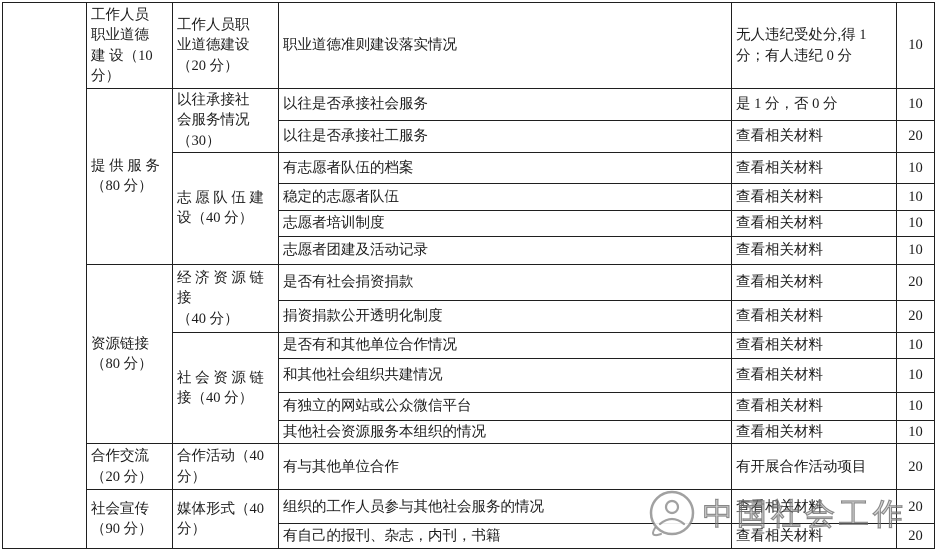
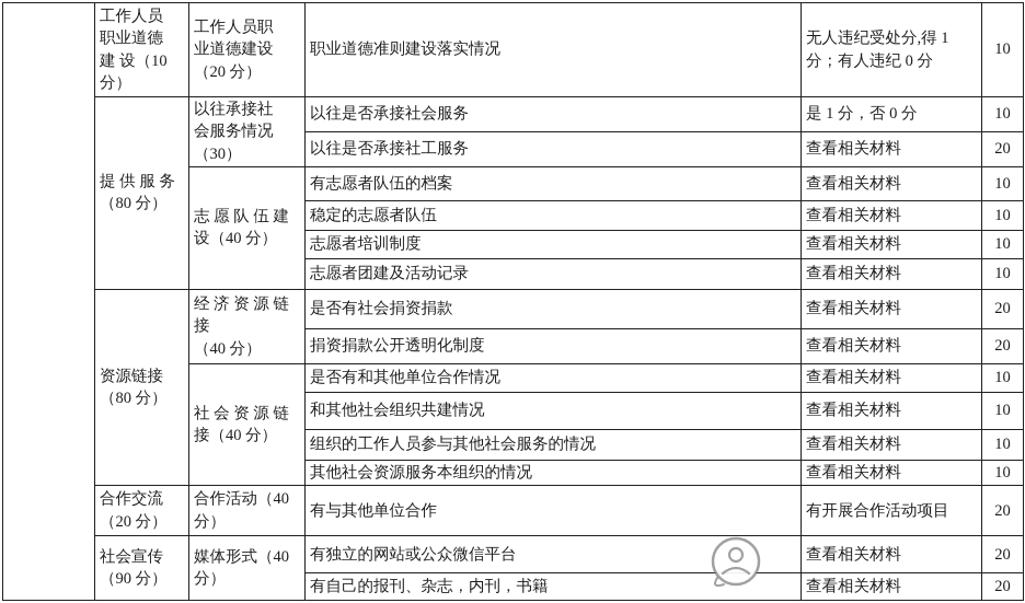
  	工作人员 职业道德 建 设（10 分）	工作人员职 业道德建设 （20 分）	职业道德准则建设落实情况	无人违纪受处分,得 1 分；有人违纪 0 分	10
  提 供 服 务 （80 分）	以往承接社 会服务情况 （30）	以往是否承接社会服务	是 1 分，否 0 分	10
  以往是否承接社工服务	查看相关材料	20
  志 愿 队 伍 建 设（40 分）	有志愿者队伍的档案	查看相关材料	10
  稳定的志愿者队伍	查看相关材料	10
  志愿者培训制度	查看相关材料	10
  志愿者团建及活动记录	查看相关材料	10
  资源链接 （80 分）	经 济 资 源 链 接 （40 分）	是否有社会捐资捐款	查看相关材料	20
  捐资捐款公开透明化制度	查看相关材料	20
  社 会 资 源 链 接（40 分）	是否有和其他单位合作情况	查看相关材料	10
  和其他社会组织共建情况	查看相关材料	10
- 有独立的网站或公众微信平台	查看相关材料	10
+ 组织的工作人员参与其他社会服务的情况	查看相关材料	10
  其他社会资源服务本组织的情况	查看相关材料	10
  合作交流 （20 分）	合作活动（40 分）	有与其他单位合作	有开展合作活动项目	20
- 社会宣传 （90 分）	媒体形式（40 分）	组织的工作人员参与其他社会服务的情况	查看相关材料	20
+ 社会宣传 （90 分）	媒体形式（40 分）	有独立的网站或公众微信平台	查看相关材料	20
  有自己的报刊、杂志，内刊，书籍	查看相关材料	20
- 中国社会工作
